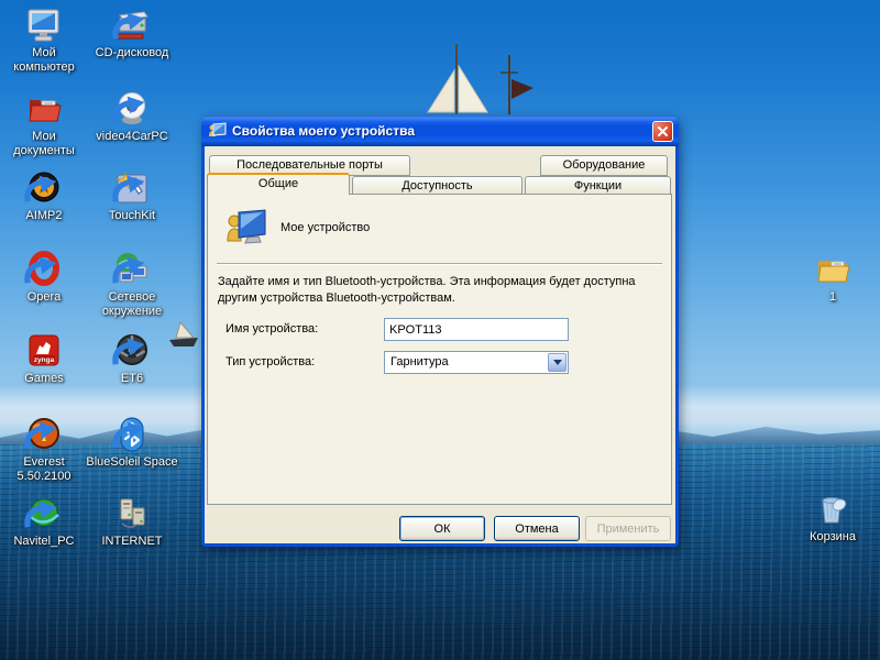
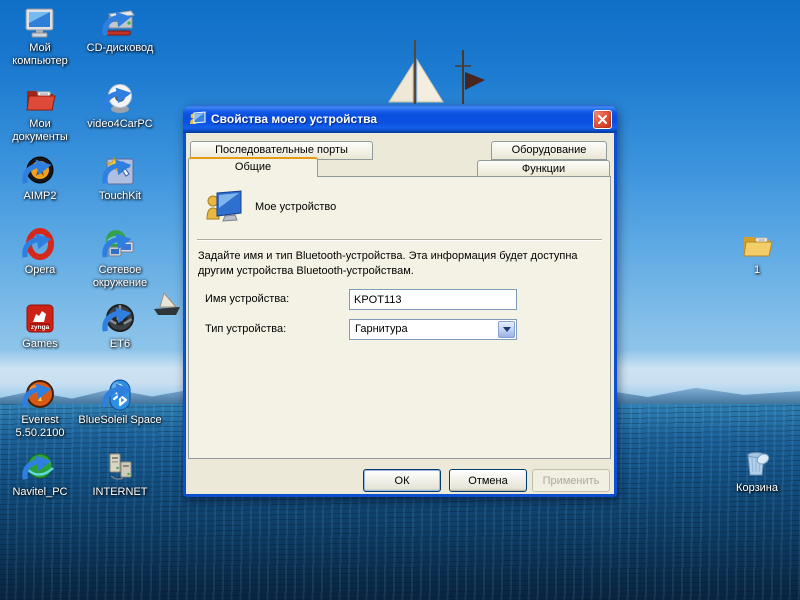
  Мой компьютер
  CD-дисковод
  Мои документы
  video4CarPC
  AIMP2
  TouchKit
  Opera
  Сетевое окружение
  Games
  ET6
  Everest 5.50.2100
  BlueSoleil Space
  Navitel_PC
  INTERNET
  1
  Корзина
  Свойства моего устройства
  Последовательные порты
  Оборудование
  Общие
- Доступность
  Функции
  Мое устройство
  Задайте имя и тип Bluetooth-устройства. Эта информация будет доступна другим устройства Bluetooth-устройствам.
  Имя устройства:
  KPOT113
  Тип устройства:
  Гарнитура
  ОК
  Отмена
  Применить
